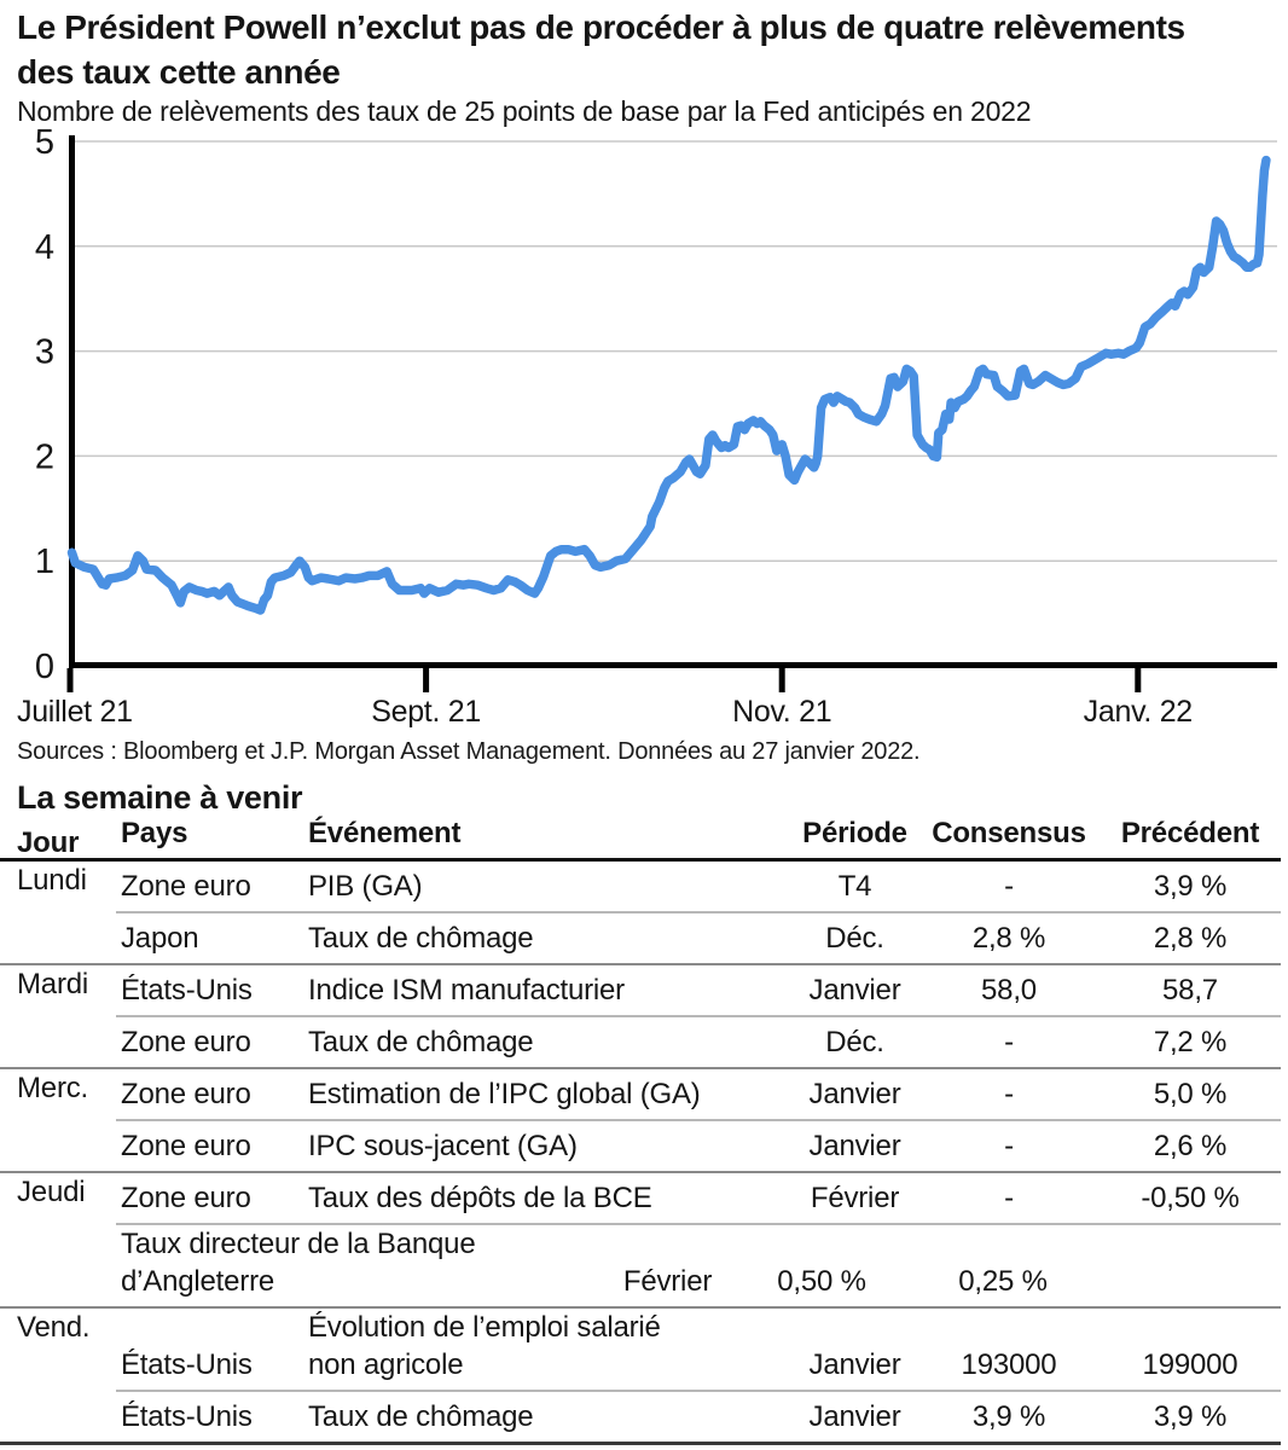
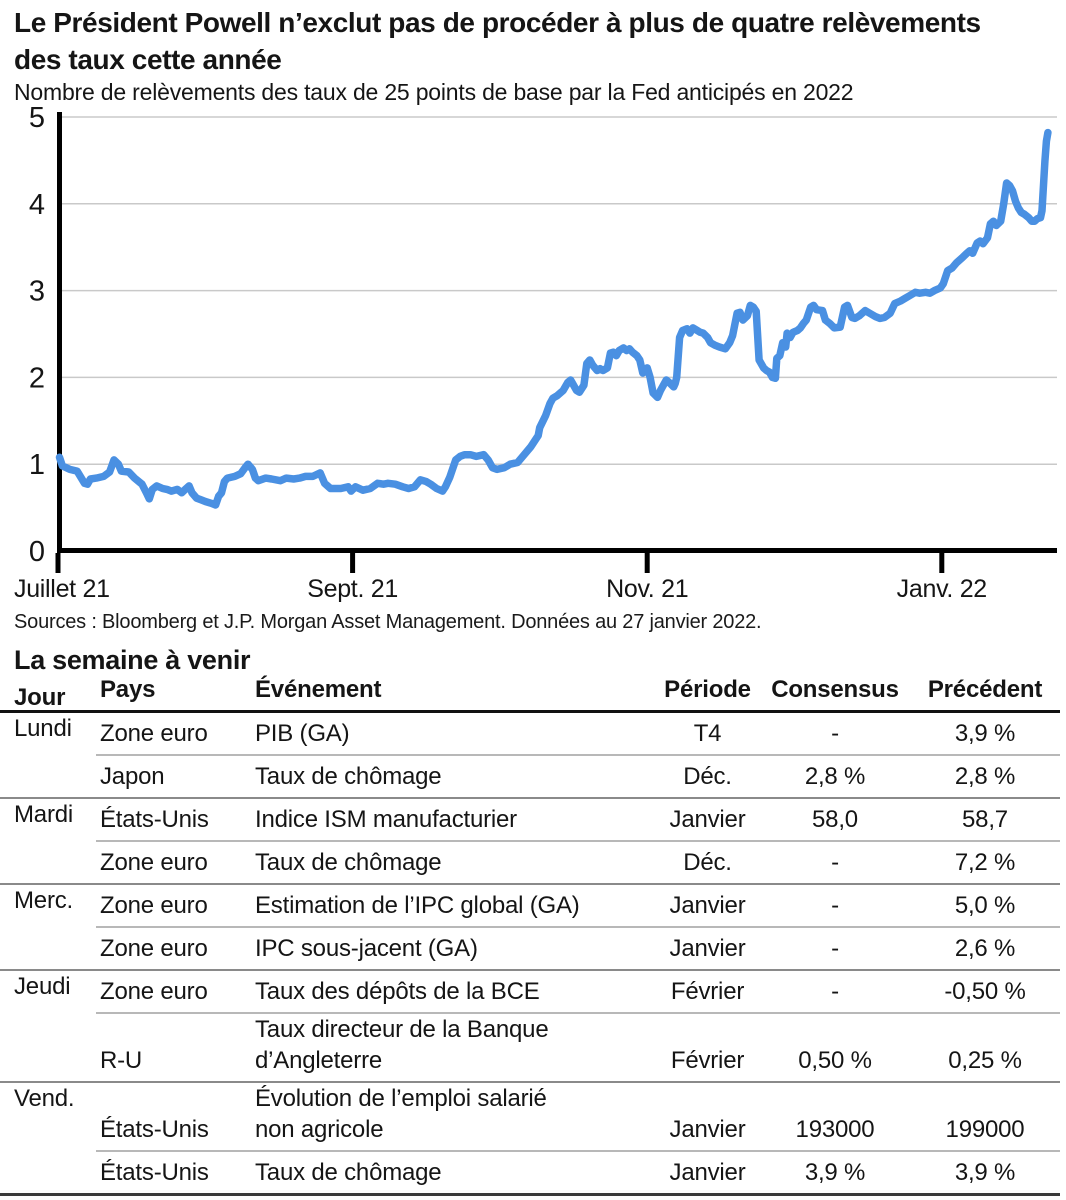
  Le Président Powell n’exclut pas de procéder à plus de quatre relèvements
  des taux cette année
  Nombre de relèvements des taux de 25 points de base par la Fed anticipés en 2022
  Juillet 21
  Sept. 21
  Nov. 21
  Janv. 22
  0
  1
  2
  3
  4
  5
  Sources : Bloomberg et J.P. Morgan Asset Management. Données au 27 janvier 2022.
  La semaine à venir
  Jour
  Pays
  Événement
  Période
  Consensus
  Précédent
  Lundi
  Zone euro
  PIB (GA)
  T4
  -
  3,9 %
  Japon
  Taux de chômage
  Déc.
  2,8 %
  2,8 %
  Mardi
  États-Unis
  Indice ISM manufacturier
  Janvier
  58,0
  58,7
  Zone euro
  Taux de chômage
  Déc.
  -
  7,2 %
  Merc.
  Zone euro
  Estimation de l’IPC global (GA)
  Janvier
  -
  5,0 %
  Zone euro
  IPC sous-jacent (GA)
  Janvier
  -
  2,6 %
  Jeudi
  Zone euro
  Taux des dépôts de la BCE
  Février
  -
  -0,50 %
+ R-U
  Taux directeur de la Banque
  d’Angleterre
  Février
  0,50 %
  0,25 %
  Vend.
  États-Unis
  Évolution de l’emploi salarié
  non agricole
  Janvier
  193000
  199000
  États-Unis
  Taux de chômage
  Janvier
  3,9 %
  3,9 %
